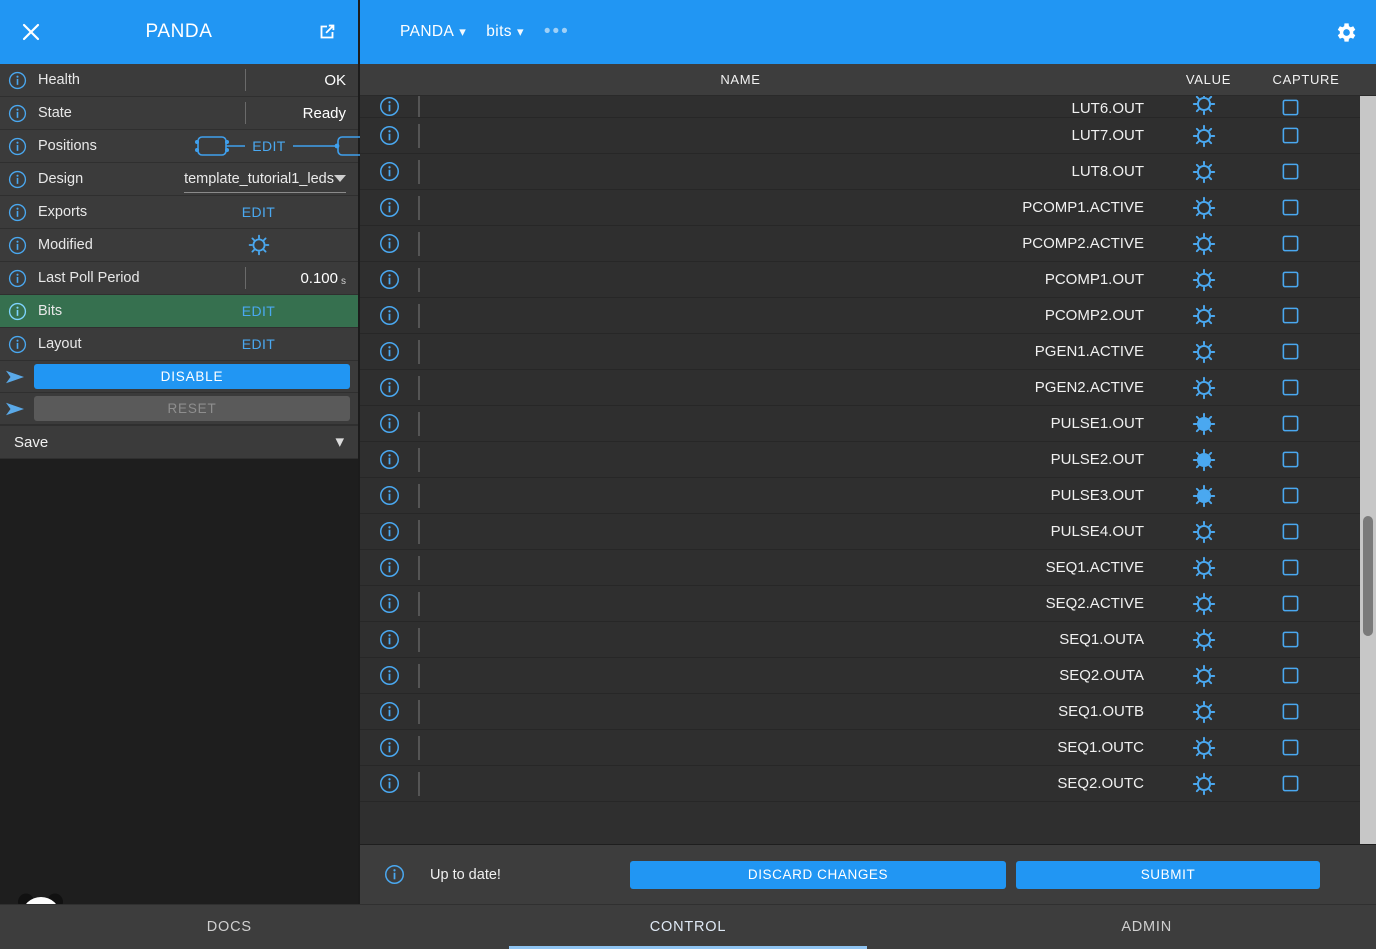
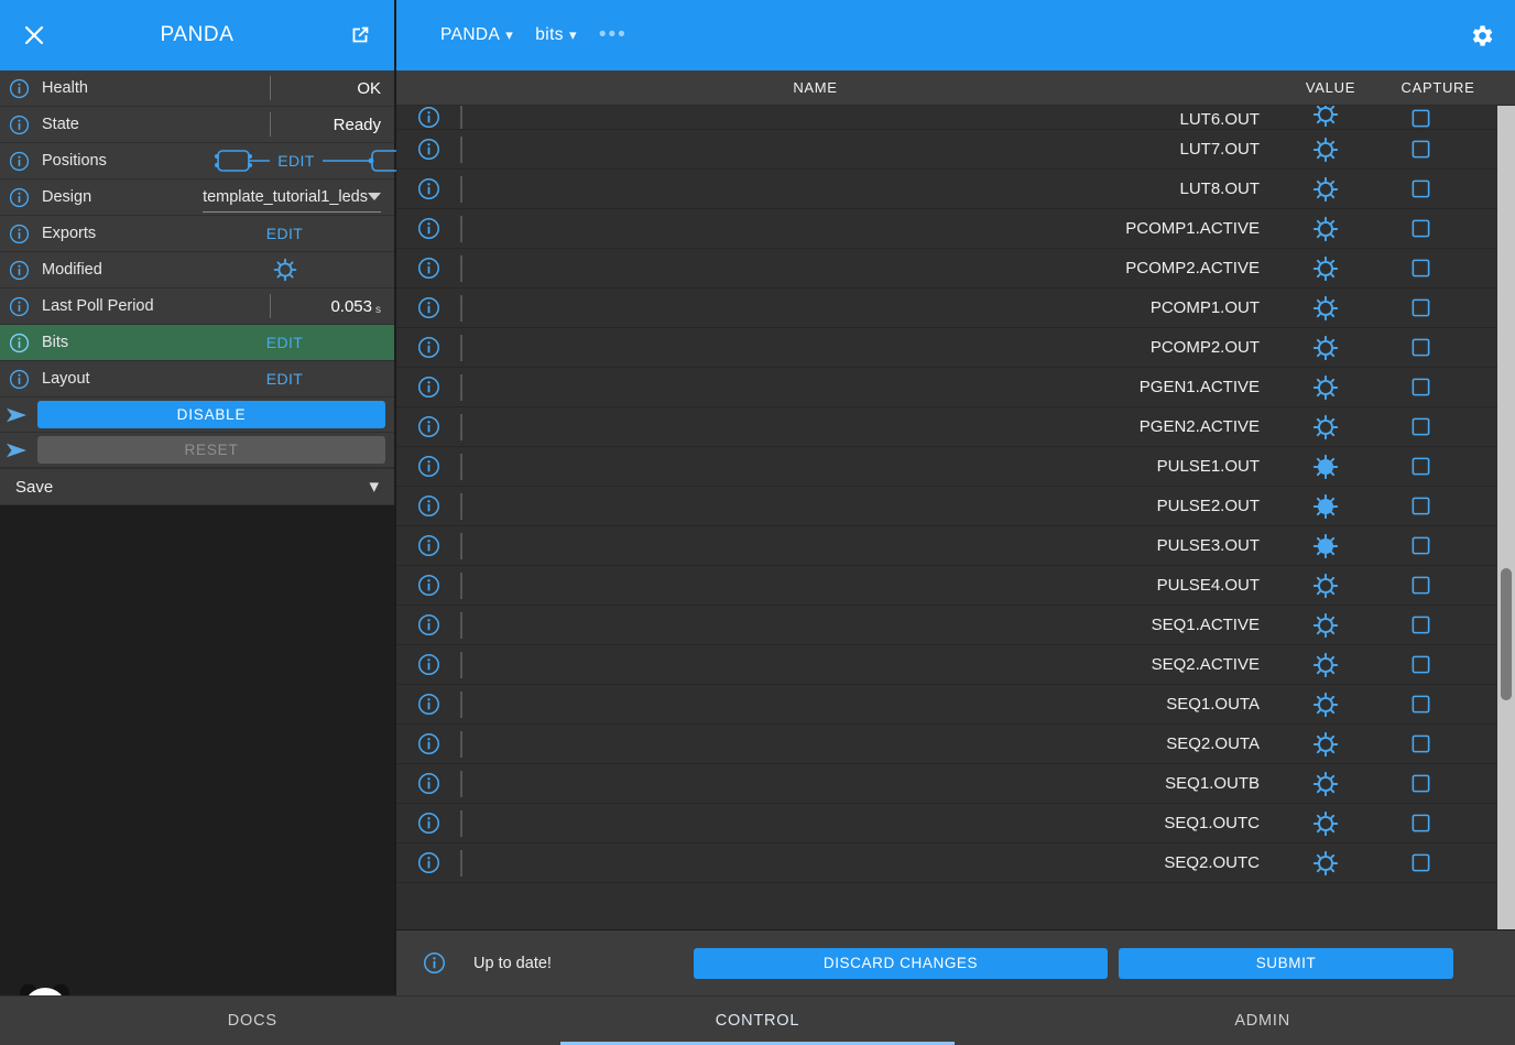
  PANDA
  Health
  OK
  State
  Ready
  Positions
  EDIT
  Design
  template_tutorial1_leds
  Exports
  EDIT
  Modified
  Last Poll Period
- 0.100
+ 0.053
  s
  Bits
  EDIT
  Layout
  EDIT
  DISABLE
  RESET
  Save
  ▾
  PANDA
  ▾
  bits
  ▾
  •••
  NAME
  VALUE
  CAPTURE
  LUT6.OUT
  LUT7.OUT
  LUT8.OUT
  PCOMP1.ACTIVE
  PCOMP2.ACTIVE
  PCOMP1.OUT
  PCOMP2.OUT
  PGEN1.ACTIVE
  PGEN2.ACTIVE
  PULSE1.OUT
  PULSE2.OUT
  PULSE3.OUT
  PULSE4.OUT
  SEQ1.ACTIVE
  SEQ2.ACTIVE
  SEQ1.OUTA
  SEQ2.OUTA
  SEQ1.OUTB
  SEQ1.OUTC
  SEQ2.OUTC
  Up to date!
  DISCARD CHANGES
  SUBMIT
  DOCS
  CONTROL
  ADMIN
